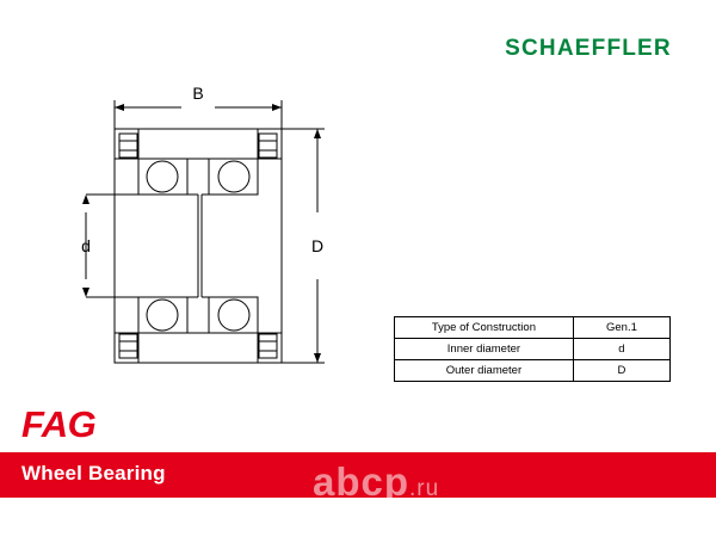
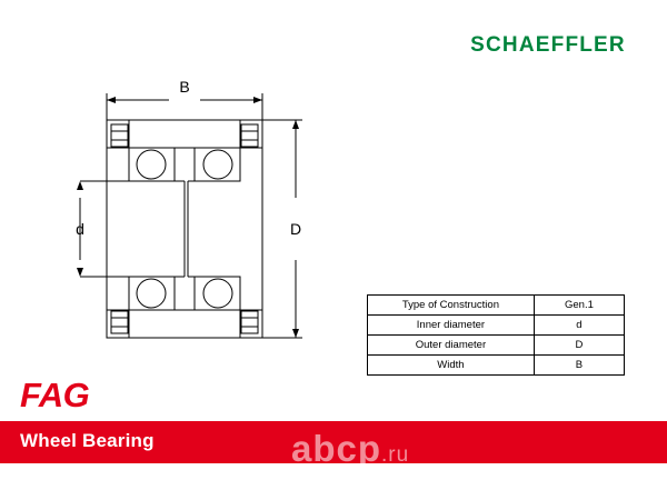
  SCHAEFFLER
  B
  d
  D
  Type of Construction	Gen.1
  Inner diameter	d
  Outer diameter	D
+ Width	B
  FAG
  Wheel Bearing
  abcp.ru
